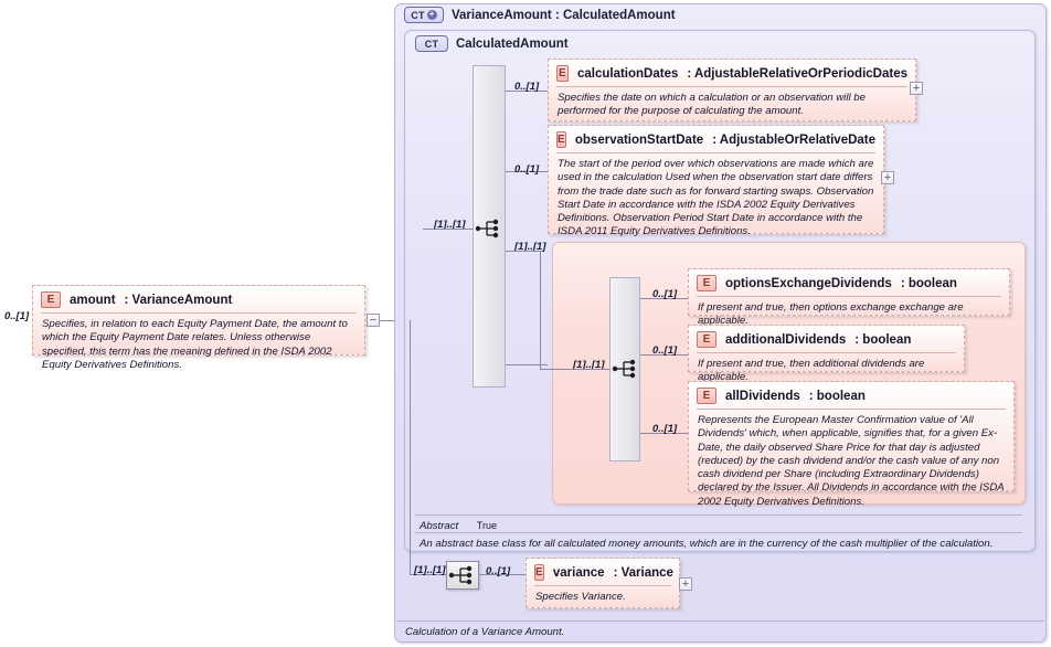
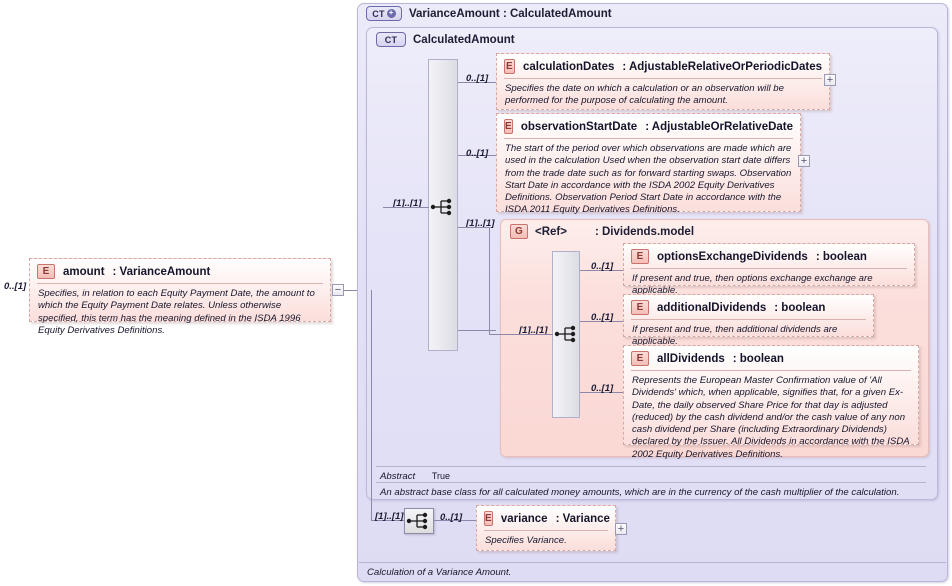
  0..[1]
  E
  amount
  : VarianceAmount
- Specifies, in relation to each Equity Payment Date, the amount to which the Equity Payment Date relates. Unless otherwise specified, this term has the meaning defined in the ISDA 2002 Equity Derivatives Definitions.
+ Specifies, in relation to each Equity Payment Date, the amount to which the Equity Payment Date relates. Unless otherwise specified, this term has the meaning defined in the ISDA 1996 Equity Derivatives Definitions.
  −
  CT
  +
  VarianceAmount : CalculatedAmount
  Calculation of a Variance Amount.
  CT
  CalculatedAmount
  Abstract True
  An abstract base class for all calculated money amounts, which are in the currency of the cash multiplier of the calculation.
  [1]..[1]
  0..[1]
  E
  calculationDates
  : AdjustableRelativeOrPeriodicDates
  Specifies the date on which a calculation or an observation will be performed for the purpose of calculating the amount.
  +
  0..[1]
  E
  observationStartDate
  : AdjustableOrRelativeDate
  The start of the period over which observations are made which are used in the calculation Used when the observation start date differs from the trade date such as for forward starting swaps. Observation Start Date in accordance with the ISDA 2002 Equity Derivatives Definitions. Observation Period Start Date in accordance with the ISDA 2011 Equity Derivatives Definitions.
  +
  [1]..[1]
+ G
+ <Ref>
+ : Dividends.model
  [1]..[1]
  0..[1]
  E
  optionsExchangeDividends
  : boolean
  If present and true, then options exchange exchange are applicable.
  0..[1]
  E
  additionalDividends
  : boolean
  If present and true, then additional dividends are applicable.
  0..[1]
  E
  allDividends
  : boolean
  Represents the European Master Confirmation value of 'All Dividends' which, when applicable, signifies that, for a given Ex-Date, the daily observed Share Price for that day is adjusted (reduced) by the cash dividend and/or the cash value of any non cash dividend per Share (including Extraordinary Dividends) declared by the Issuer. All Dividends in accordance with the ISDA 2002 Equity Derivatives Definitions.
  [1]..[1]
  0..[1]
  E
  variance
  : Variance
  Specifies Variance.
  +
